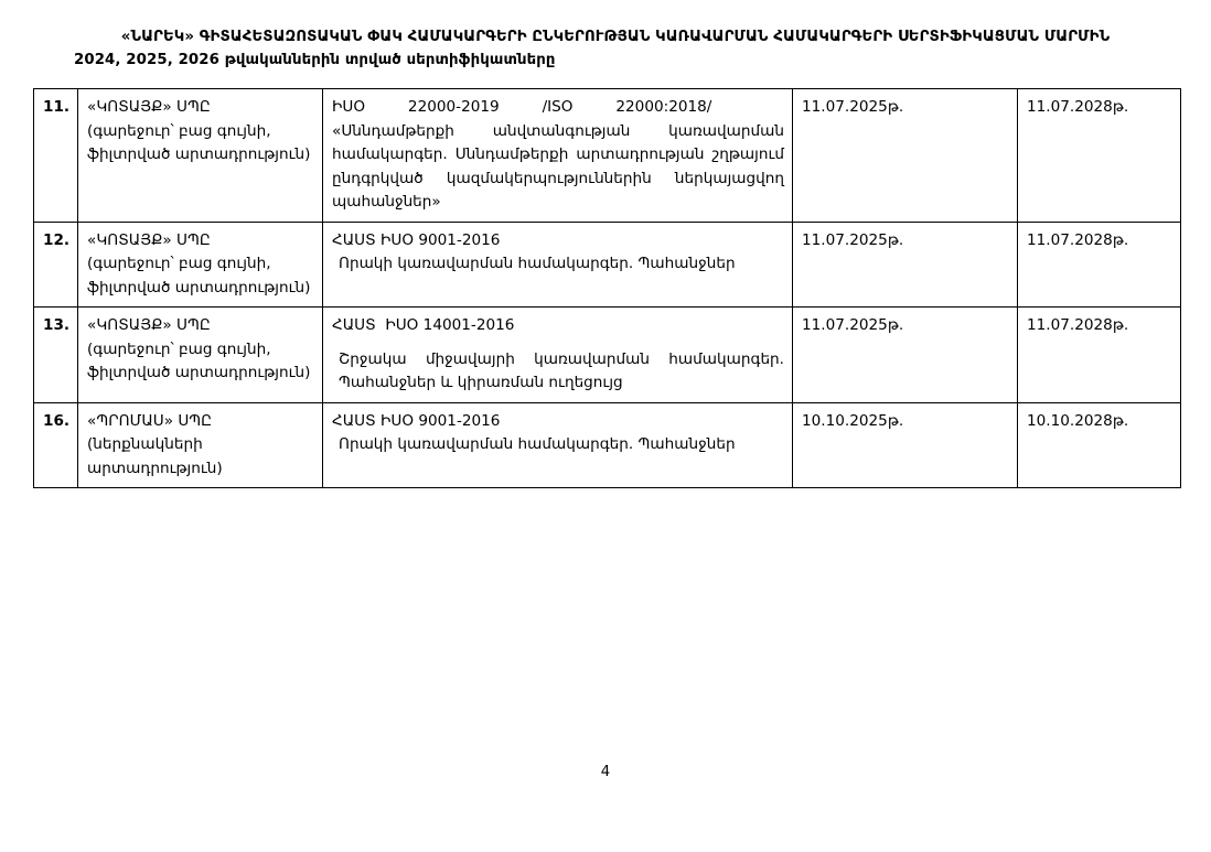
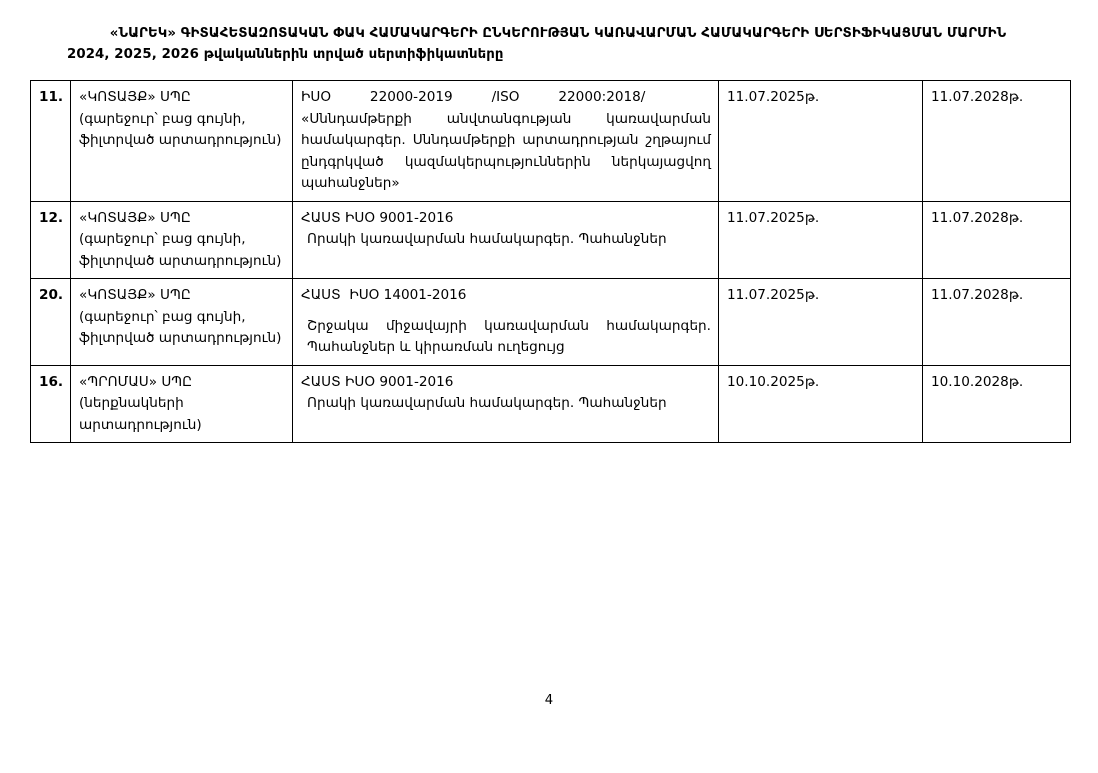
  «ՆԱՐԵԿ» ԳԻՏԱՀԵՏԱԶՈՏԱԿԱՆ ՓԱԿ ՀԱՄԱԿԱՐԳԵՐԻ ԸՆԿԵՐՈՒԹՅԱՆ ԿԱՌԱՎԱՐՄԱՆ ՀԱՄԱԿԱՐԳԵՐԻ ՍԵՐՏԻՖԻԿԱՑՄԱՆ ՄԱՐՄԻՆ
  2024, 2025, 2026 թվականներին տրված սերտիֆիկատները
  11.	«ԿՈՏԱՅՔ» ՍՊԸ (գարեջուր՝ բաց գույնի, ֆիլտրված արտադրություն)	ԻՍՕ 22000-2019 /ISO 22000:2018/ «Սննդամթերքի անվտանգության կառավարման համակարգեր. Սննդամթերքի արտադրության շղթայում ընդգրկված կազմակերպություններին ներկայացվող պահանջներ»	11.07.2025թ.	11.07.2028թ.
  12.	«ԿՈՏԱՅՔ» ՍՊԸ (գարեջուր՝ բաց գույնի, ֆիլտրված արտադրություն)	ՀԱՍՏ ԻՍՕ 9001-2016 Որակի կառավարման համակարգեր. Պահանջներ	11.07.2025թ.	11.07.2028թ.
- 13.	«ԿՈՏԱՅՔ» ՍՊԸ (գարեջուր՝ բաց գույնի, ֆիլտրված արտադրություն)	ՀԱՍՏ ԻՍՕ 14001-2016 Շրջակա միջավայրի կառավարման համակարգեր. Պահանջներ և կիրառման ուղեցույց	11.07.2025թ.	11.07.2028թ.
+ 20.	«ԿՈՏԱՅՔ» ՍՊԸ (գարեջուր՝ բաց գույնի, ֆիլտրված արտադրություն)	ՀԱՍՏ ԻՍՕ 14001-2016 Շրջակա միջավայրի կառավարման համակարգեր. Պահանջներ և կիրառման ուղեցույց	11.07.2025թ.	11.07.2028թ.
  16.	«ՊՐՈՄԱՍ» ՍՊԸ (ներքնակների արտադրություն)	ՀԱՍՏ ԻՍՕ 9001-2016 Որակի կառավարման համակարգեր. Պահանջներ	10.10.2025թ.	10.10.2028թ.
  4
